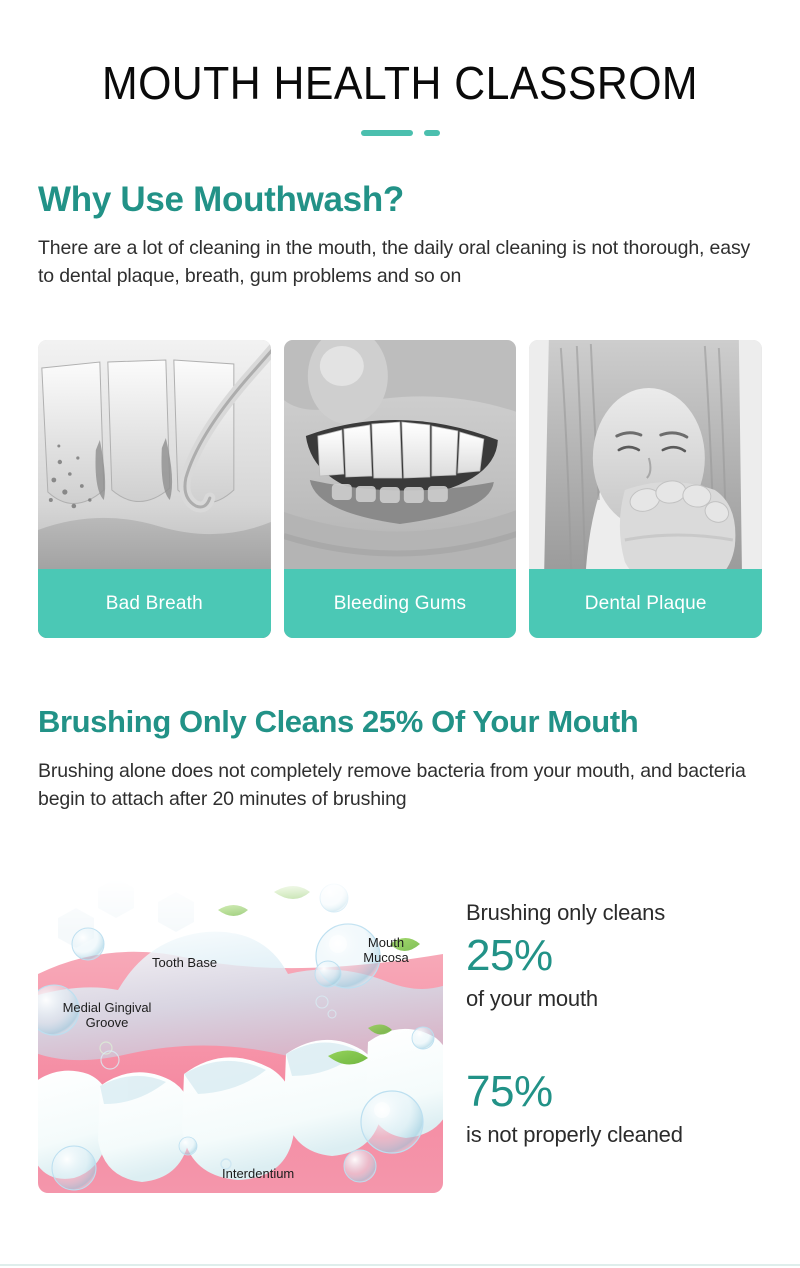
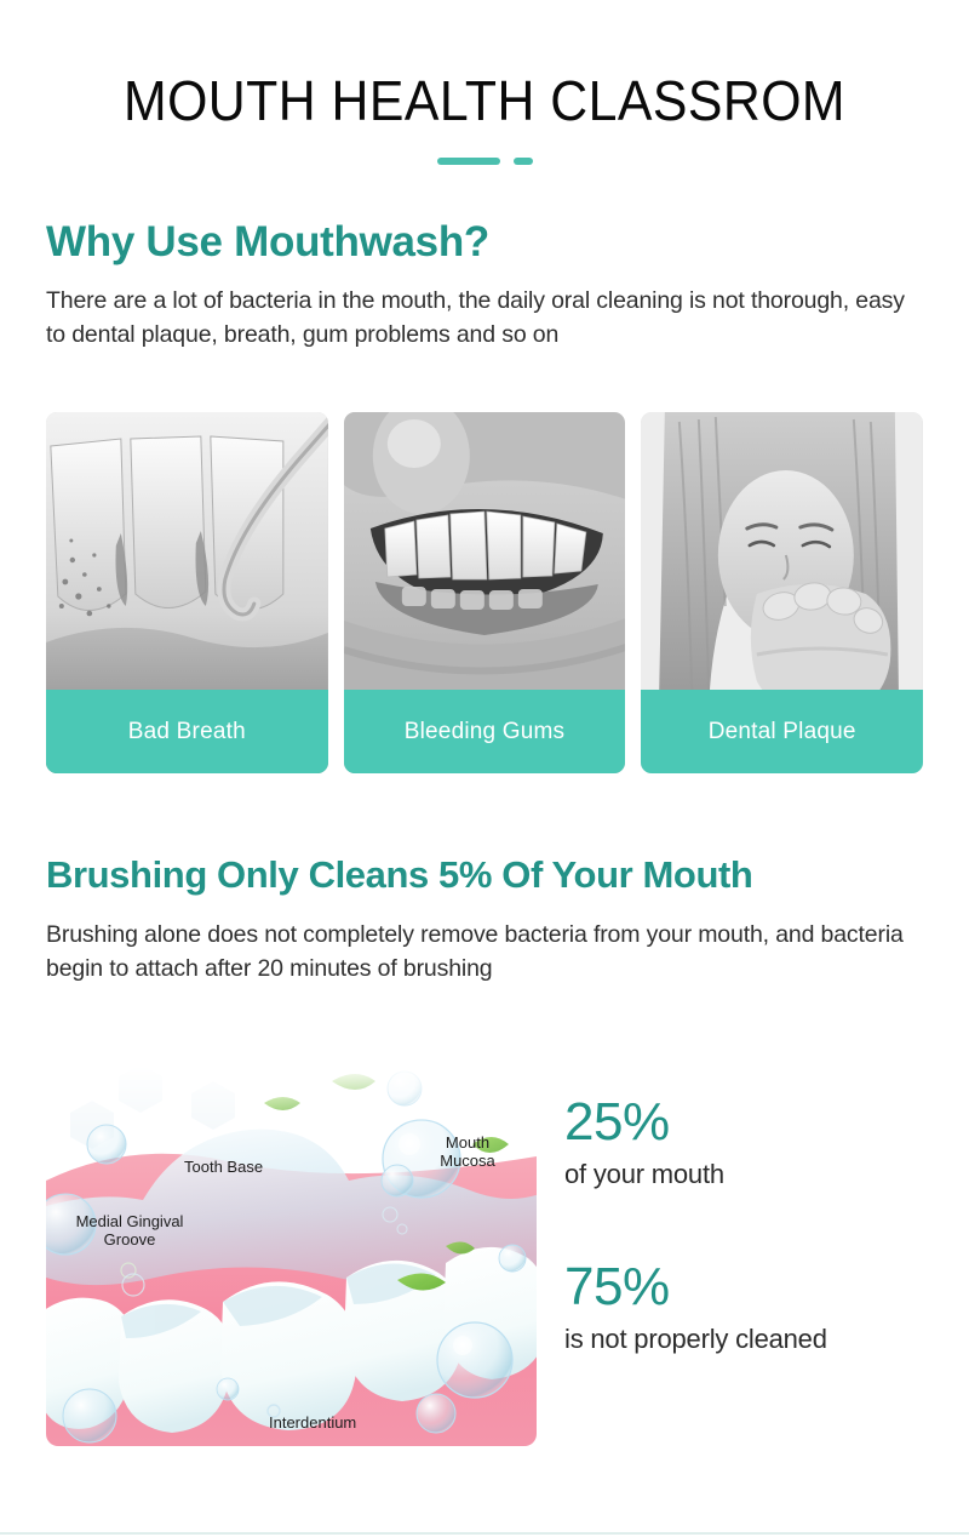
  MOUTH HEALTH CLASSROM
  Why Use Mouthwash?
- There are a lot of cleaning in the mouth, the daily oral cleaning is not thorough, easy to dental plaque, breath, gum problems and so on
+ There are a lot of bacteria in the mouth, the daily oral cleaning is not thorough, easy to dental plaque, breath, gum problems and so on
  Bad Breath
  Bleeding Gums
  Dental Plaque
- Brushing Only Cleans 25% Of Your Mouth
+ Brushing Only Cleans 5% Of Your Mouth
  Brushing alone does not completely remove bacteria from your mouth, and bacteria begin to attach after 20 minutes of brushing
  Tooth Base
  Mouth
  Mucosa
  Medial Gingival
  Groove
  Interdentium
- Brushing only cleans
  25%
  of your mouth
  75%
  is not properly cleaned
